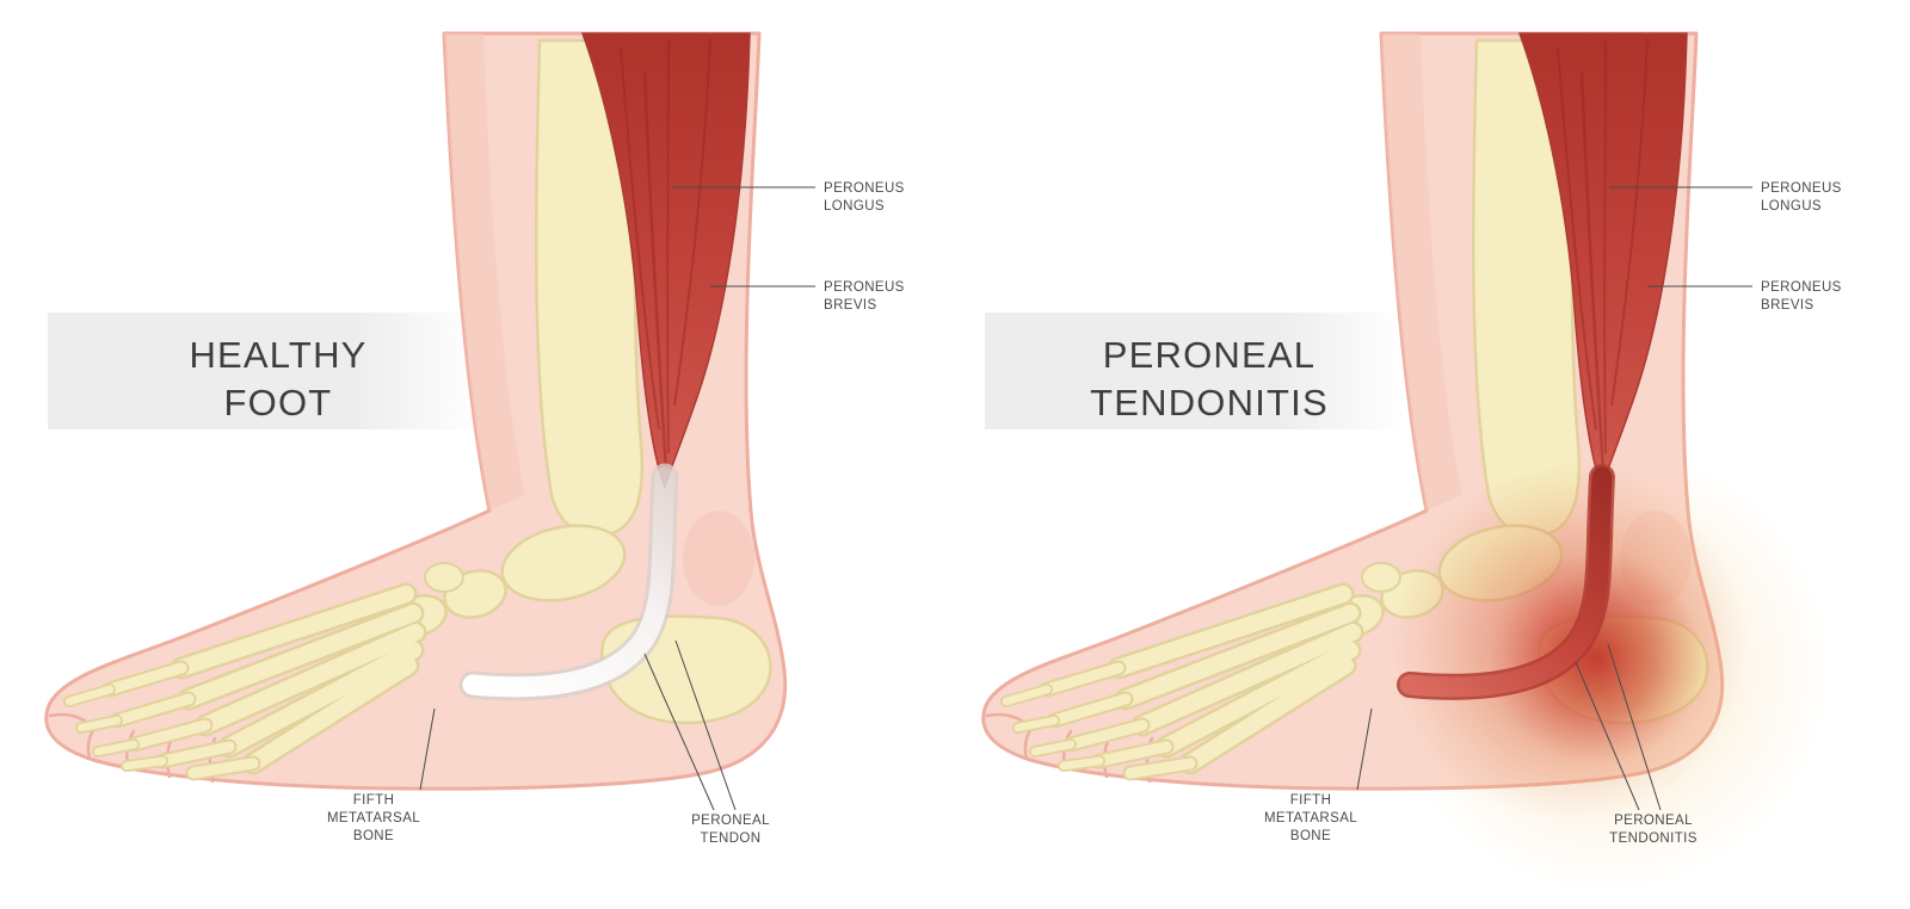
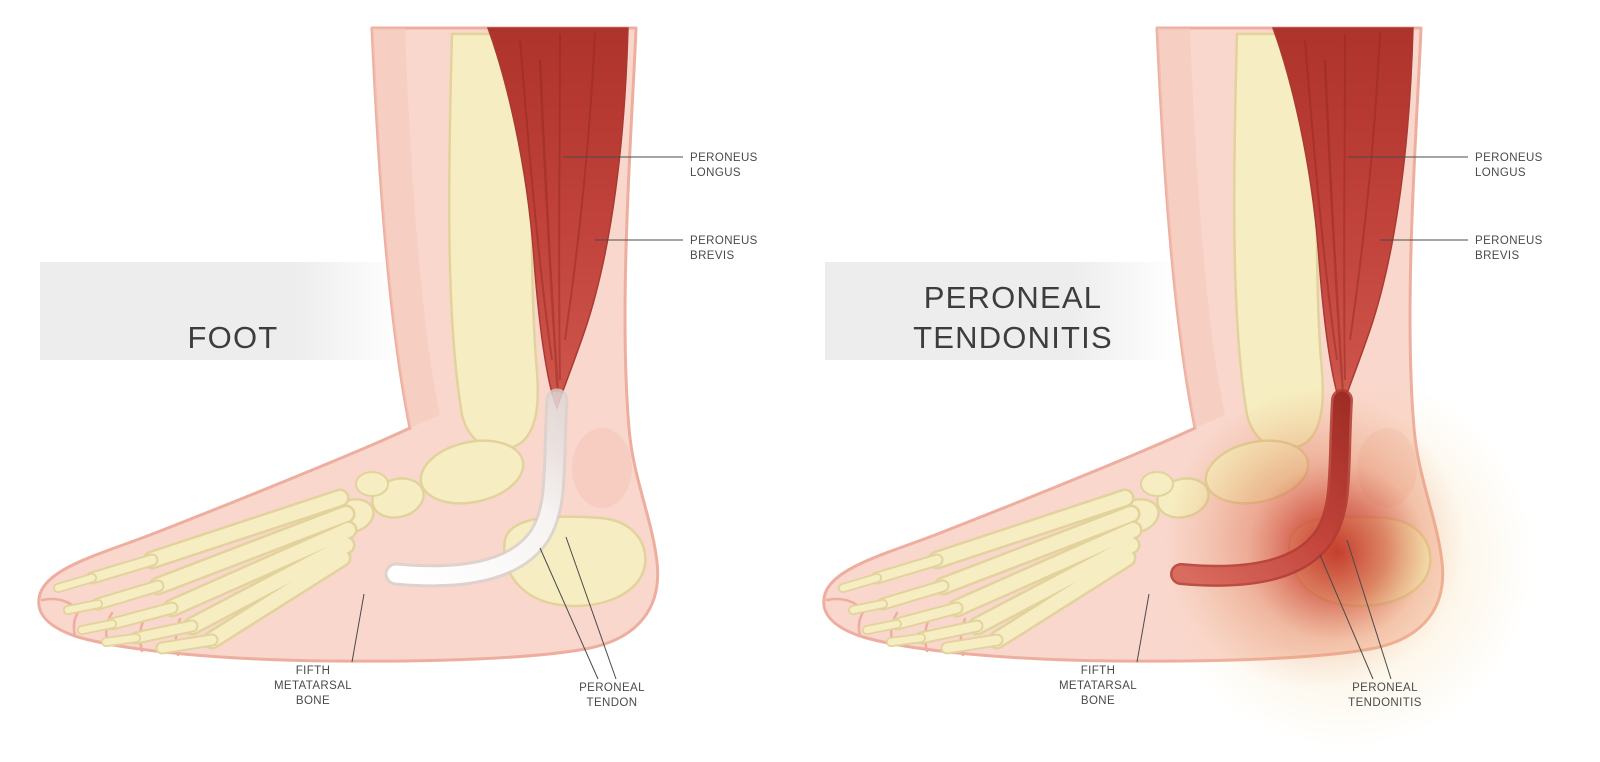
- HEALTHY
  FOOT
  PERONEUS
  LONGUS
  PERONEUS
  BREVIS
  FIFTH
  METATARSAL
  BONE
  PERONEAL
  TENDON
  PERONEAL
  TENDONITIS
  PERONEUS
  LONGUS
  PERONEUS
  BREVIS
  FIFTH
  METATARSAL
  BONE
  PERONEAL
  TENDONITIS
